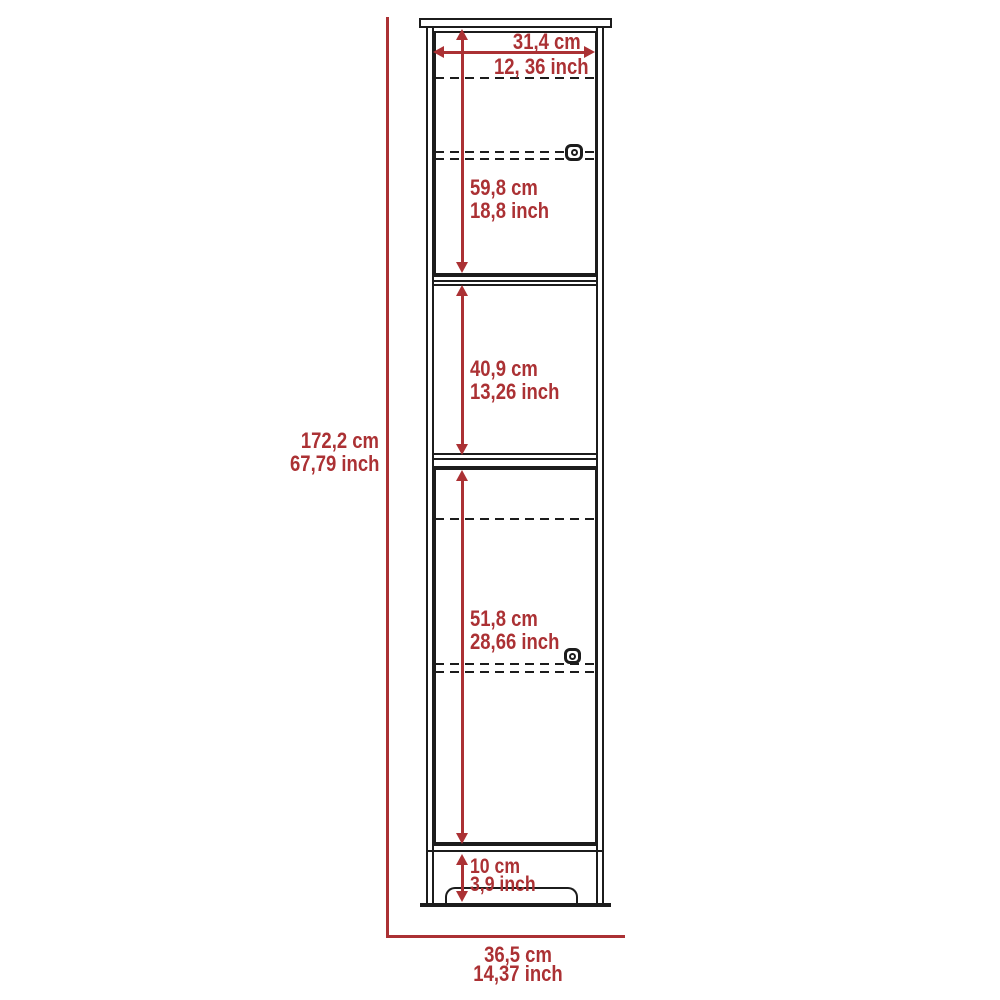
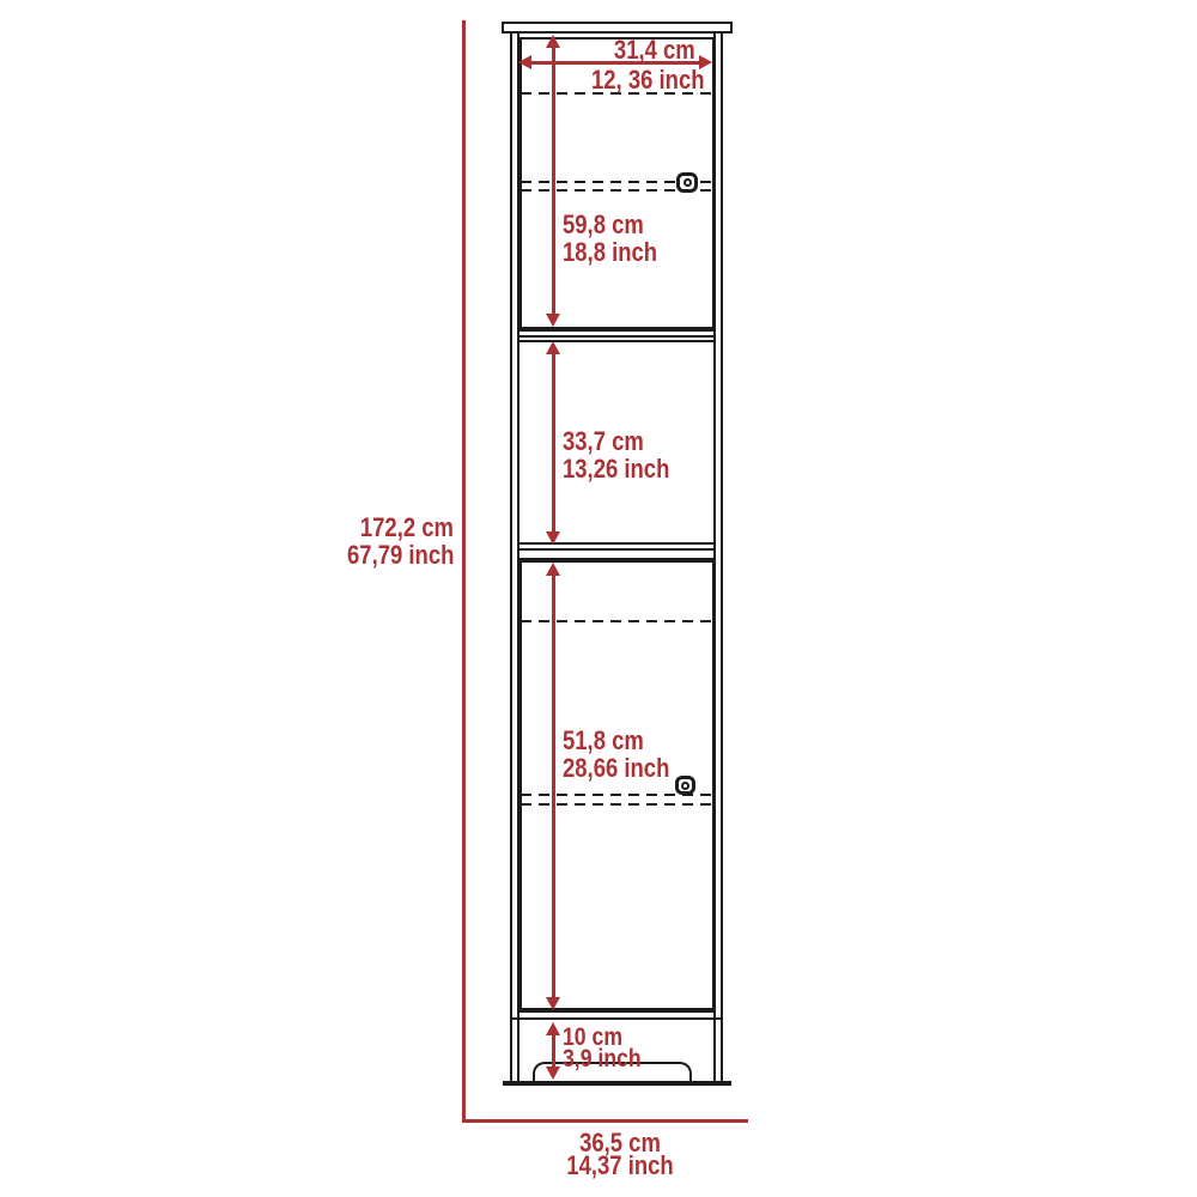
  31,4 cm
  12, 36 inch
  59,8 cm
  18,8 inch
- 40,9 cm
+ 33,7 cm
  13,26 inch
  172,2 cm
  67,79 inch
  51,8 cm
  28,66 inch
  10 cm
  3,9 inch
  36,5 cm
  14,37 inch
